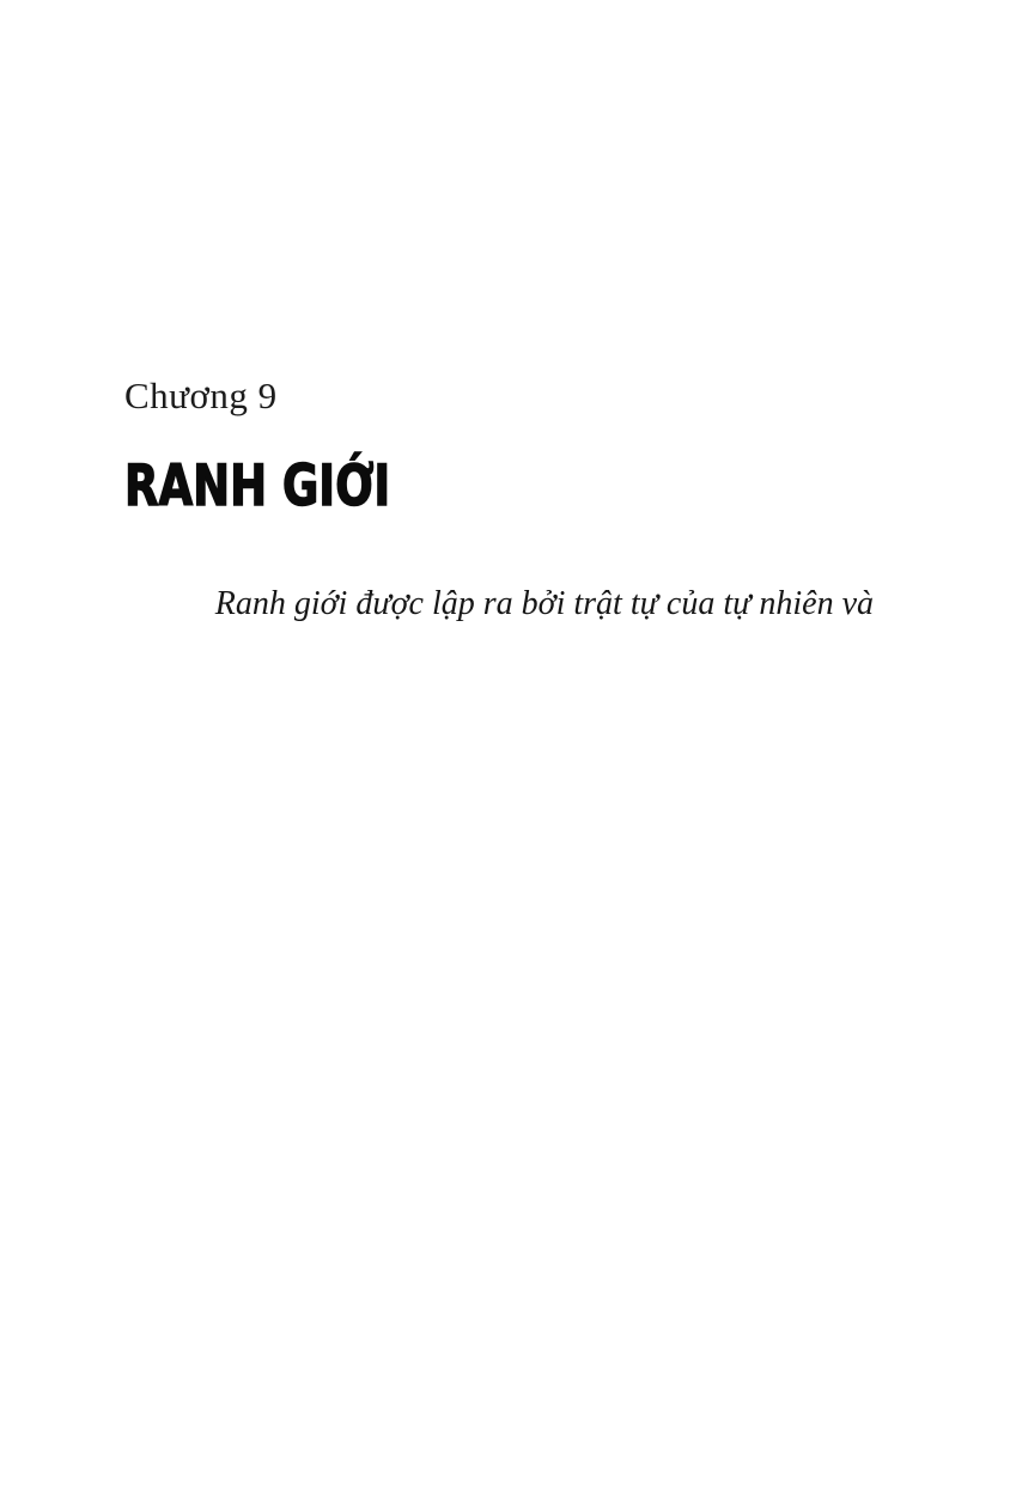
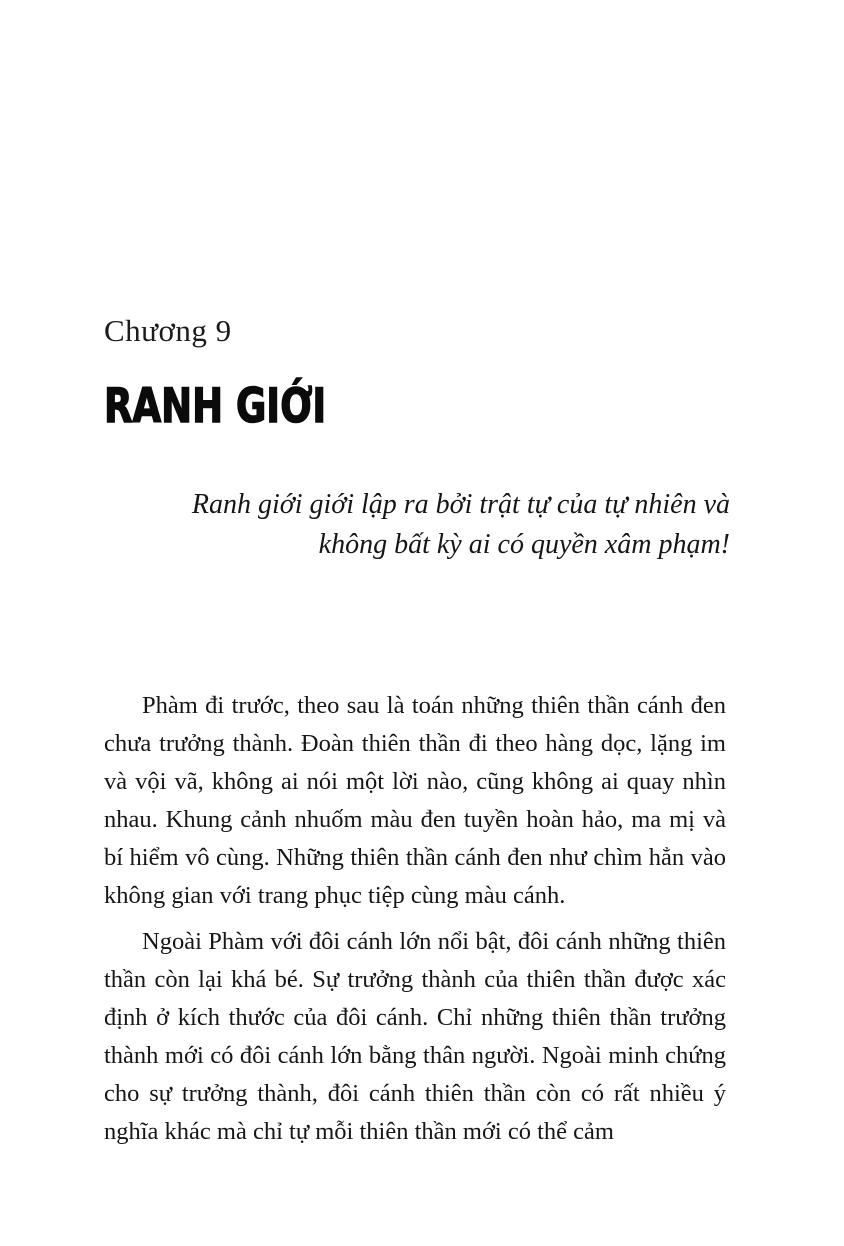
  Chương 9
  RANH GIỚI
- Ranh giới được lập ra bởi trật tự của tự nhiên và
+ Ranh giới giới lập ra bởi trật tự của tự nhiên và
+ không bất kỳ ai có quyền xâm phạm!
+ Phàm đi trước, theo sau là toán những thiên thần cánh đen chưa trưởng thành. Đoàn thiên thần đi theo hàng dọc, lặng im và vội vã, không ai nói một lời nào, cũng không ai quay nhìn nhau. Khung cảnh nhuốm màu đen tuyền hoàn hảo, ma mị và bí hiểm vô cùng. Những thiên thần cánh đen như chìm hẳn vào không gian với trang phục tiệp cùng màu cánh.
+ Ngoài Phàm với đôi cánh lớn nổi bật, đôi cánh những thiên thần còn lại khá bé. Sự trưởng thành của thiên thần được xác định ở kích thước của đôi cánh. Chỉ những thiên thần trưởng thành mới có đôi cánh lớn bằng thân người. Ngoài minh chứng cho sự trưởng thành, đôi cánh thiên thần còn có rất nhiều ý nghĩa khác mà chỉ tự mỗi thiên thần mới có thể cảm
